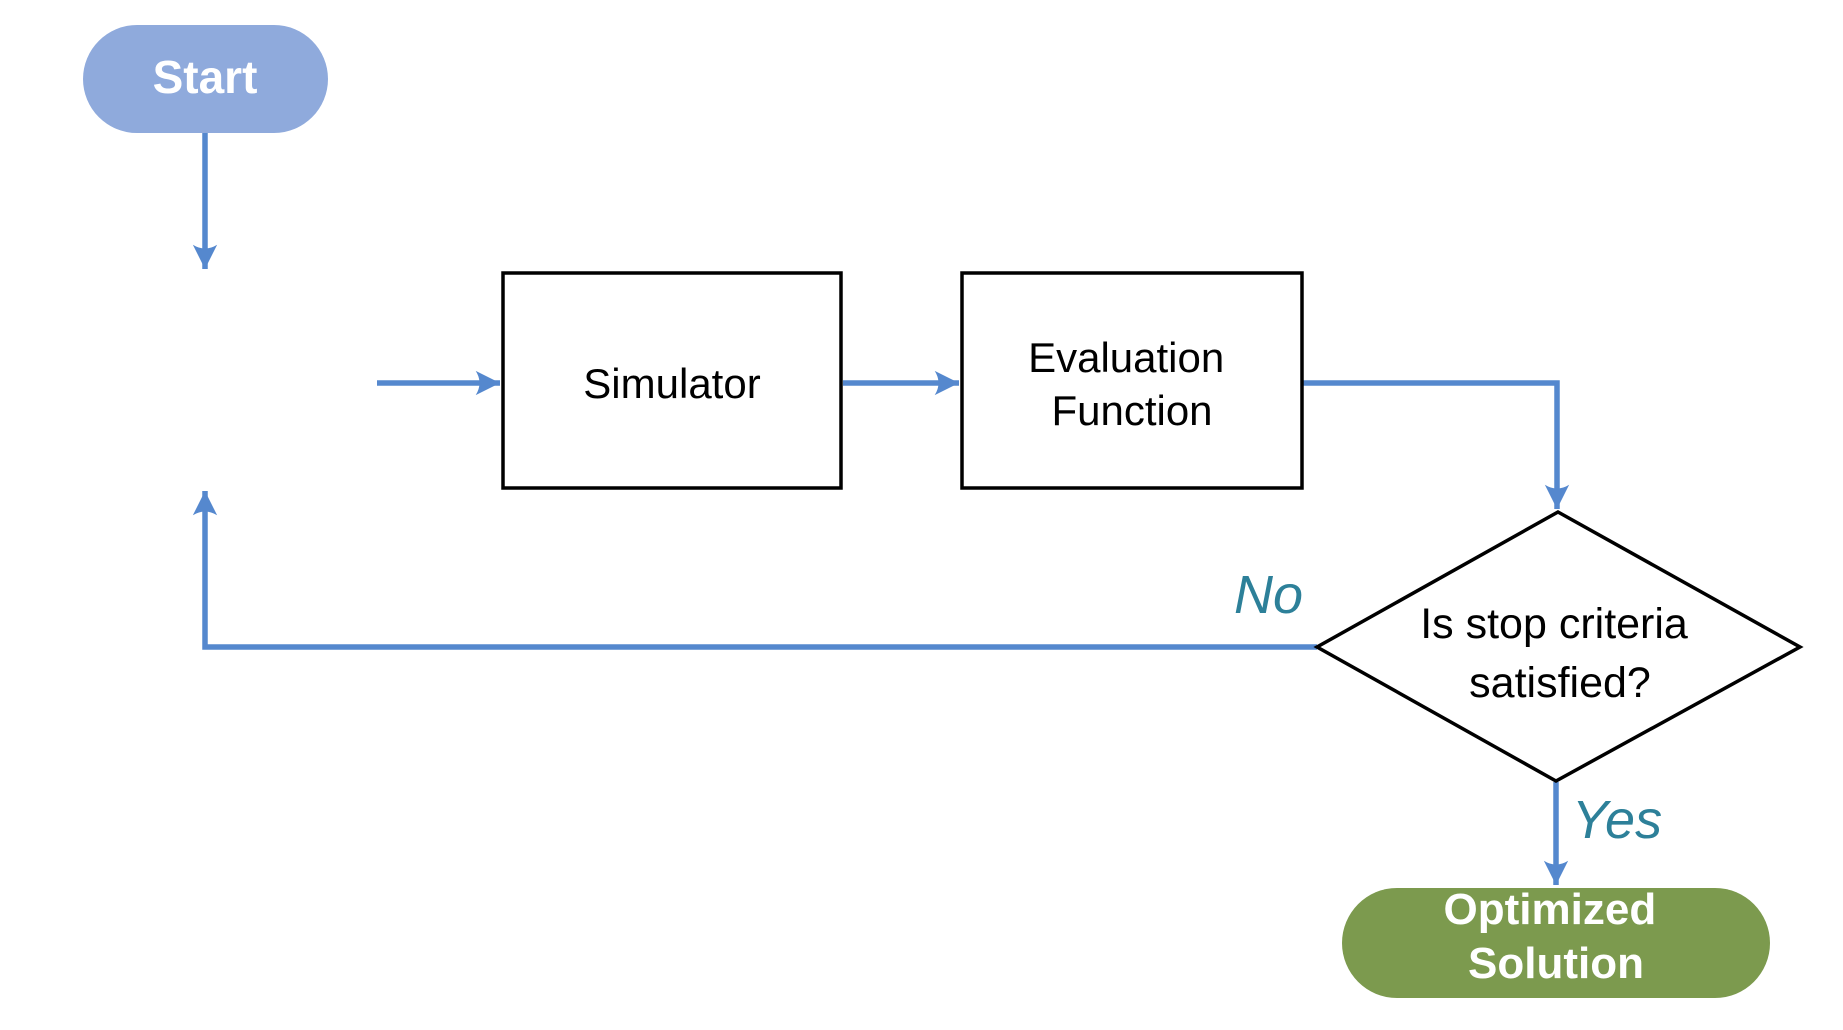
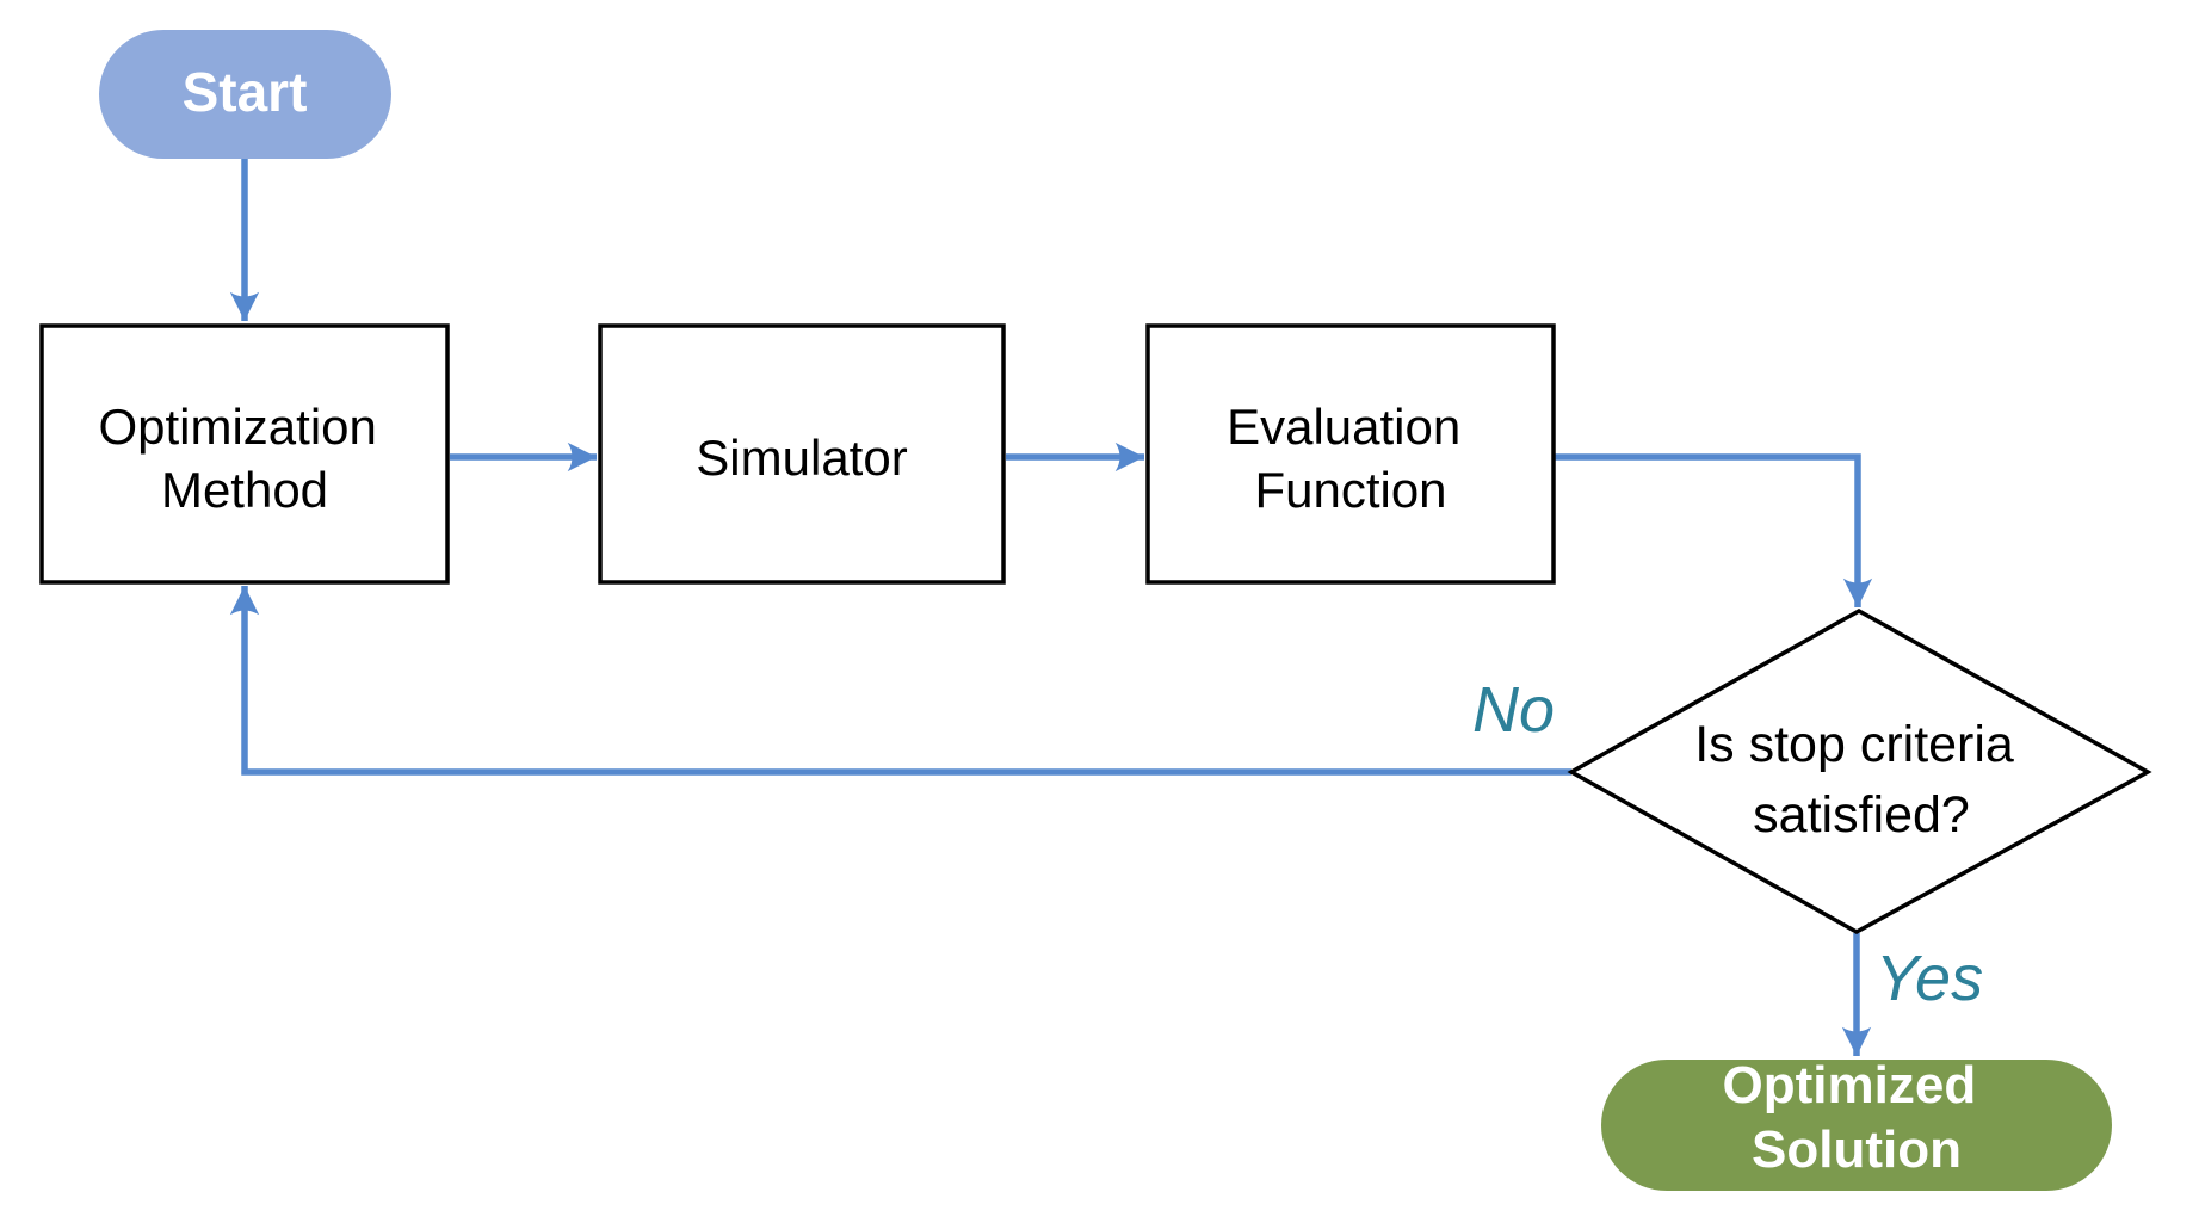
  Start
+ Optimization Method
  Simulator
  Evaluation Function
  Is stop criteria satisfied?
  No
  Yes
  Optimized Solution
